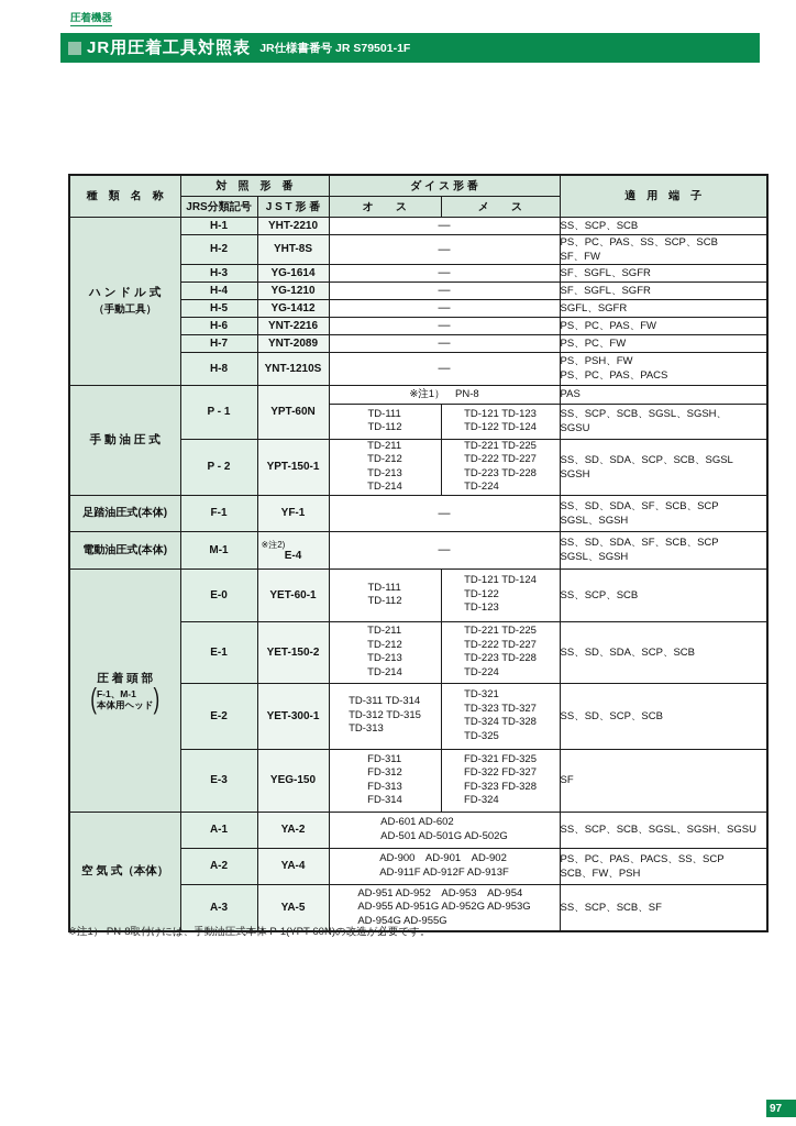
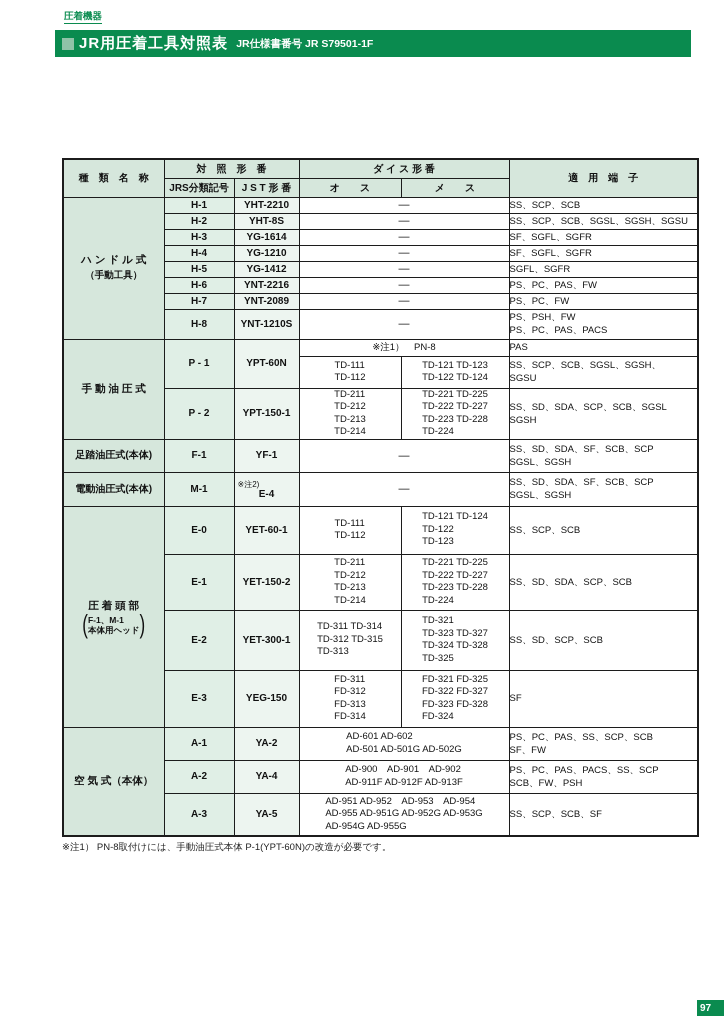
  圧着機器
  JR用圧着工具対照表
  JR仕様書番号 JR S79501-1F
  種 類 名 称	対 照 形 番	ダ イ ス 形 番	適 用 端 子
  JRS分類記号	J S T 形 番	オ ス	メ ス
  ハ ン ド ル 式 （手動工具）	H-1	YHT-2210	—	SS、SCP、SCB
- H-2	YHT-8S	—	PS、PC、PAS、SS、SCP、SCB SF、FW
+ H-2	YHT-8S	—	SS、SCP、SCB、SGSL、SGSH、SGSU
  H-3	YG-1614	—	SF、SGFL、SGFR
  H-4	YG-1210	—	SF、SGFL、SGFR
  H-5	YG-1412	—	SGFL、SGFR
  H-6	YNT-2216	—	PS、PC、PAS、FW
  H-7	YNT-2089	—	PS、PC、FW
  H-8	YNT-1210S	—	PS、PSH、FW PS、PC、PAS、PACS
  手 動 油 圧 式	P - 1	YPT-60N	※注1） PN-8	PAS
  TD-111 TD-112	TD-121 TD-123 TD-122 TD-124	SS、SCP、SCB、SGSL、SGSH、 SGSU
  P - 2	YPT-150-1	TD-211 TD-212 TD-213 TD-214	TD-221 TD-225 TD-222 TD-227 TD-223 TD-228 TD-224	SS、SD、SDA、SCP、SCB、SGSL SGSH
  足踏油圧式(本体)	F-1	YF-1	—	SS、SD、SDA、SF、SCB、SCP SGSL、SGSH
  電動油圧式(本体)	M-1	※注2) E-4	—	SS、SD、SDA、SF、SCB、SCP SGSL、SGSH
  圧 着 頭 部 ( F-1、M-1 本体用ヘッド )	E-0	YET-60-1	TD-111 TD-112	TD-121 TD-124 TD-122 TD-123	SS、SCP、SCB
  E-1	YET-150-2	TD-211 TD-212 TD-213 TD-214	TD-221 TD-225 TD-222 TD-227 TD-223 TD-228 TD-224	SS、SD、SDA、SCP、SCB
  E-2	YET-300-1	TD-311 TD-314 TD-312 TD-315 TD-313	TD-321 TD-323 TD-327 TD-324 TD-328 TD-325	SS、SD、SCP、SCB
  E-3	YEG-150	FD-311 FD-312 FD-313 FD-314	FD-321 FD-325 FD-322 FD-327 FD-323 FD-328 FD-324	SF
- 空 気 式（本体）	A-1	YA-2	AD-601 AD-602 AD-501 AD-501G AD-502G	SS、SCP、SCB、SGSL、SGSH、SGSU
+ 空 気 式（本体）	A-1	YA-2	AD-601 AD-602 AD-501 AD-501G AD-502G	PS、PC、PAS、SS、SCP、SCB SF、FW
  A-2	YA-4	AD-900 AD-901 AD-902 AD-911F AD-912F AD-913F	PS、PC、PAS、PACS、SS、SCP SCB、FW、PSH
  A-3	YA-5	AD-951 AD-952 AD-953 AD-954 AD-955 AD-951G AD-952G AD-953G AD-954G AD-955G	SS、SCP、SCB、SF
  ※注1） PN-8取付けには、手動油圧式本体 P-1(YPT-60N)の改造が必要です。
  97
